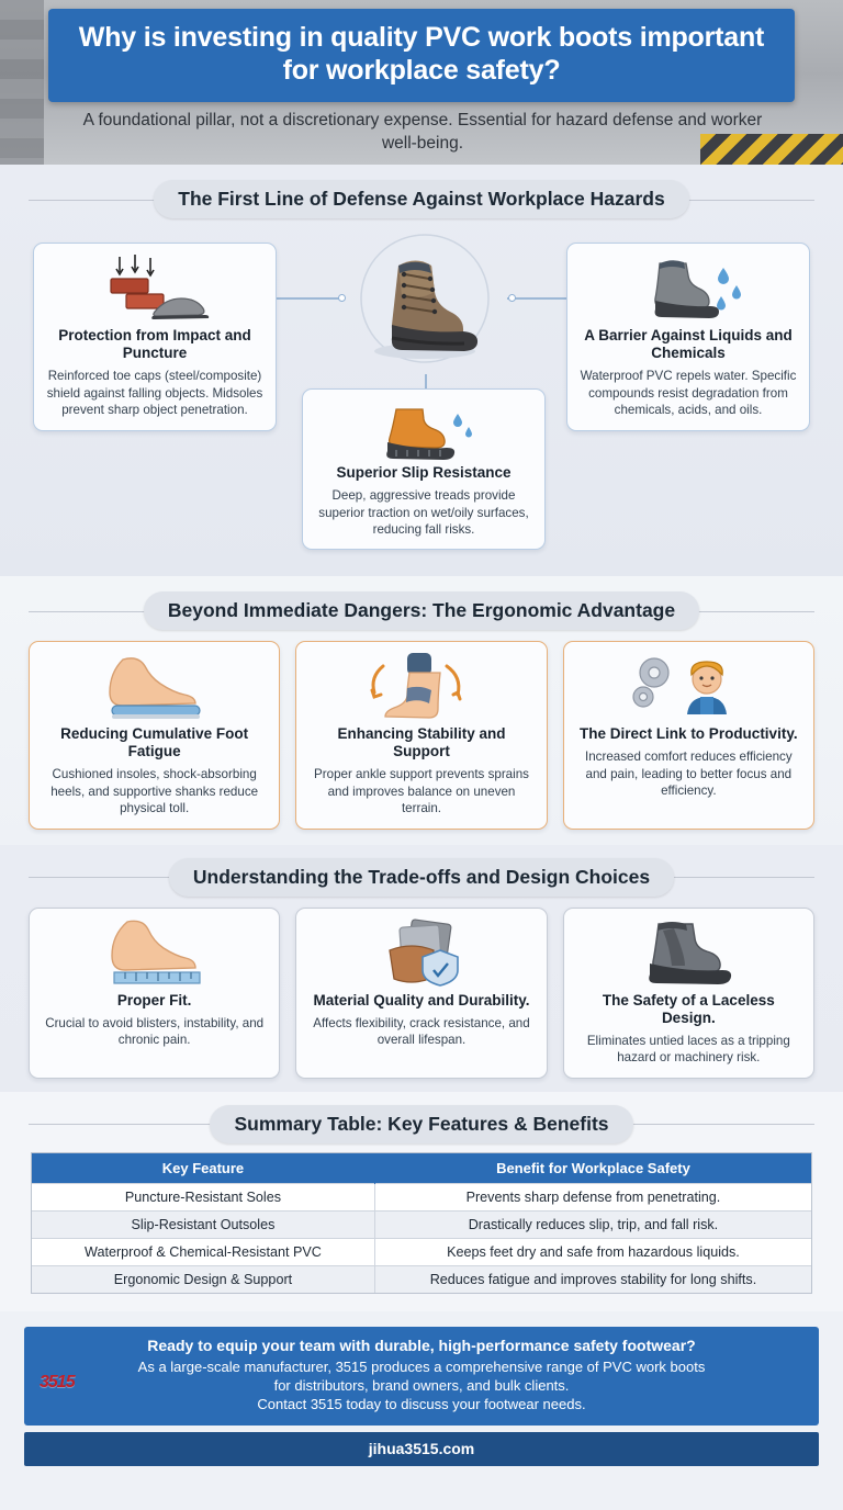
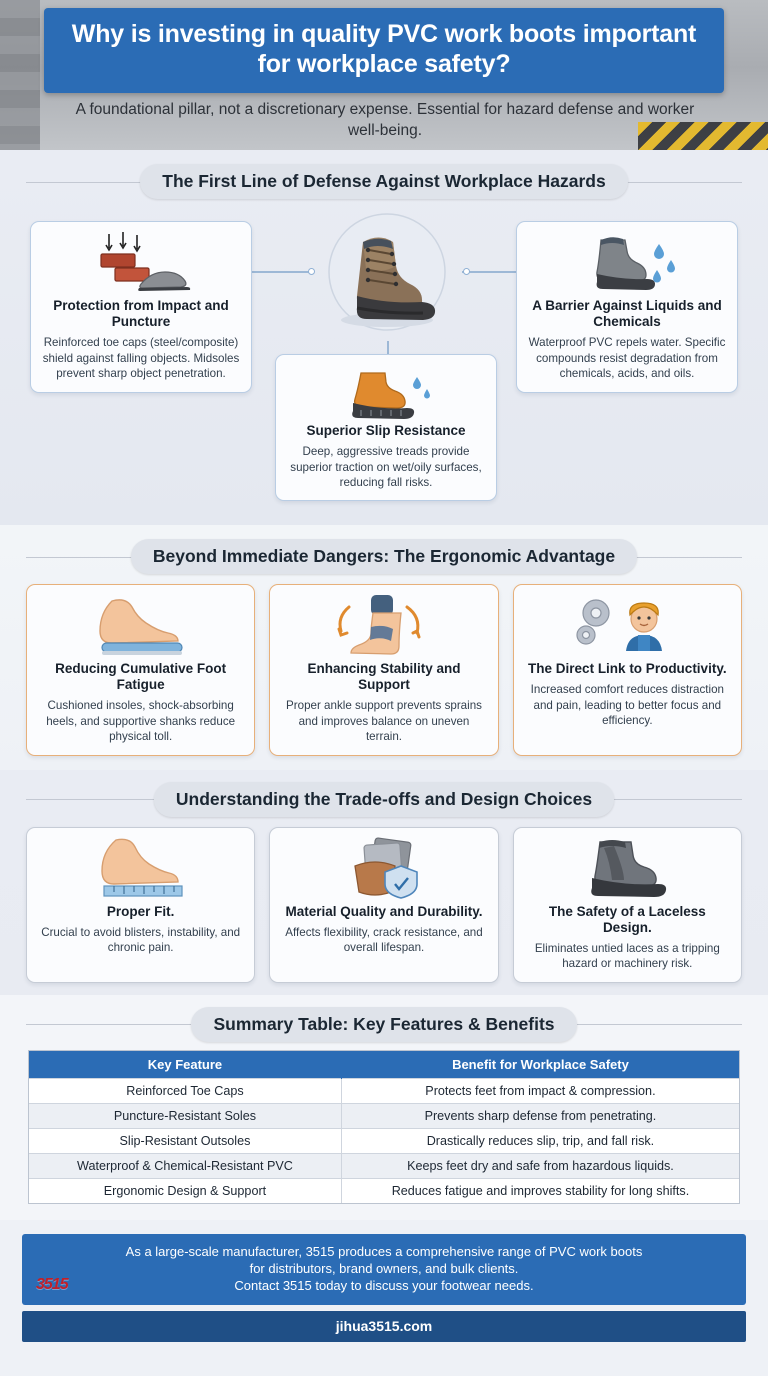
  Why is investing in quality PVC work boots important for workplace safety?
  A foundational pillar, not a discretionary expense. Essential for hazard defense and worker well-being.
  The First Line of Defense Against Workplace Hazards
  Protection from Impact and Puncture
  Reinforced toe caps (steel/composite) shield against falling objects. Midsoles prevent sharp object penetration.
  A Barrier Against Liquids and Chemicals
  Waterproof PVC repels water. Specific compounds resist degradation from chemicals, acids, and oils.
  Superior Slip Resistance
  Deep, aggressive treads provide superior traction on wet/oily surfaces, reducing fall risks.
  Beyond Immediate Dangers: The Ergonomic Advantage
  Reducing Cumulative Foot Fatigue
  Cushioned insoles, shock-absorbing heels, and supportive shanks reduce physical toll.
  Enhancing Stability and Support
  Proper ankle support prevents sprains and improves balance on uneven terrain.
  The Direct Link to Productivity.
- Increased comfort reduces efficiency and pain, leading to better focus and efficiency.
+ Increased comfort reduces distraction and pain, leading to better focus and efficiency.
  Understanding the Trade-offs and Design Choices
  Proper Fit.
  Crucial to avoid blisters, instability, and chronic pain.
  Material Quality and Durability.
  Affects flexibility, crack resistance, and overall lifespan.
  The Safety of a Laceless Design.
  Eliminates untied laces as a tripping hazard or machinery risk.
  Summary Table: Key Features & Benefits
  Key Feature	Benefit for Workplace Safety
+ Reinforced Toe Caps	Protects feet from impact & compression.
  Puncture-Resistant Soles	Prevents sharp defense from penetrating.
  Slip-Resistant Outsoles	Drastically reduces slip, trip, and fall risk.
  Waterproof & Chemical-Resistant PVC	Keeps feet dry and safe from hazardous liquids.
  Ergonomic Design & Support	Reduces fatigue and improves stability for long shifts.
- Ready to equip your team with durable, high-performance safety footwear?
  As a large-scale manufacturer, 3515 produces a comprehensive range of PVC work boots
  for distributors, brand owners, and bulk clients.
  Contact 3515 today to discuss your footwear needs.
  3515
  jihua3515.com
